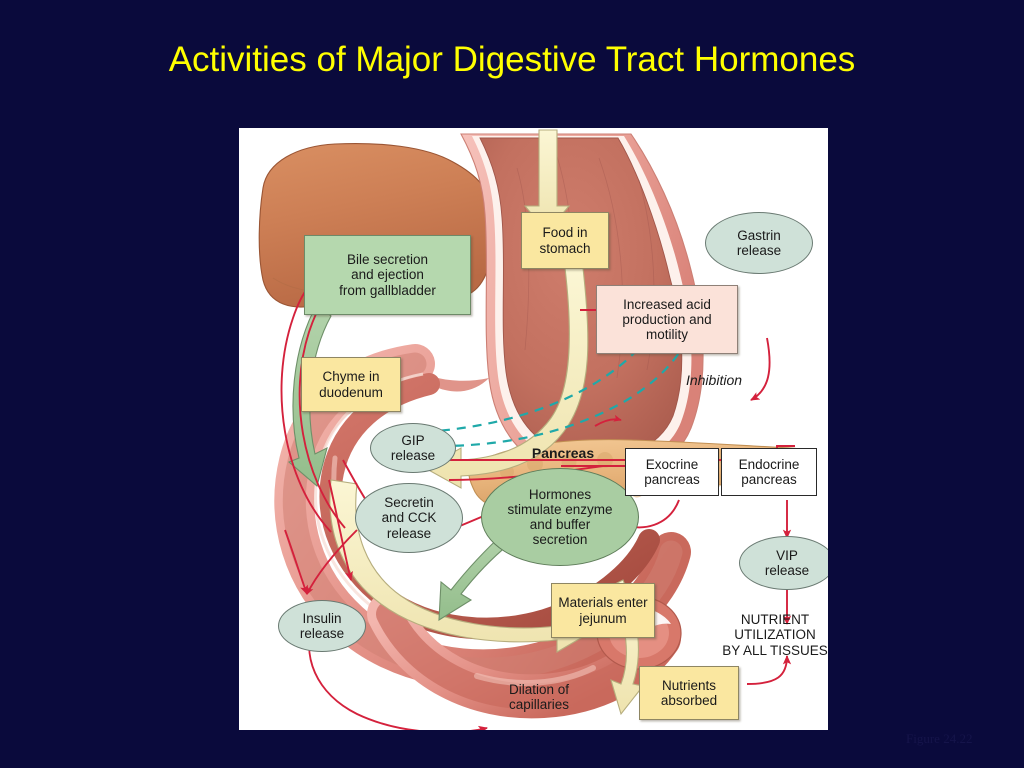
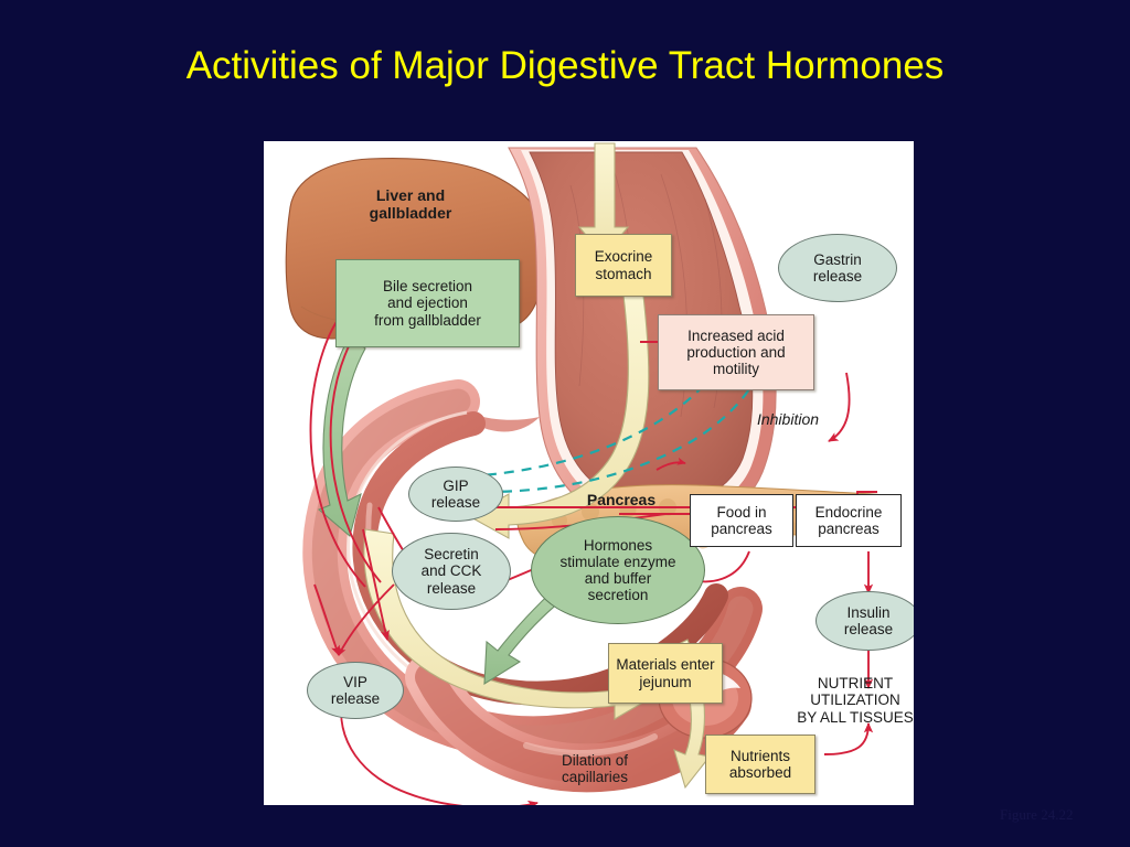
  Activities of Major Digestive Tract Hormones
+ Liver and
+ gallbladder
  Bile secretion
  and ejection
  from gallbladder
- Food in
+ Exocrine
  stomach
  Gastrin
  release
  Increased acid
  production and
  motility
  Inhibition
- Chyme in
- duodenum
  GIP
  release
  Secretin
  and CCK
  release
  Pancreas
  Hormones
  stimulate enzyme
  and buffer
  secretion
- Exocrine
+ Food in
  pancreas
  Endocrine
  pancreas
- VIP
+ Insulin
  release
  Materials enter
  jejunum
  NUTRIENT
  UTILIZATION
  BY ALL TISSUES
- Insulin
+ VIP
  release
  Dilation of
  capillaries
  Nutrients
  absorbed
